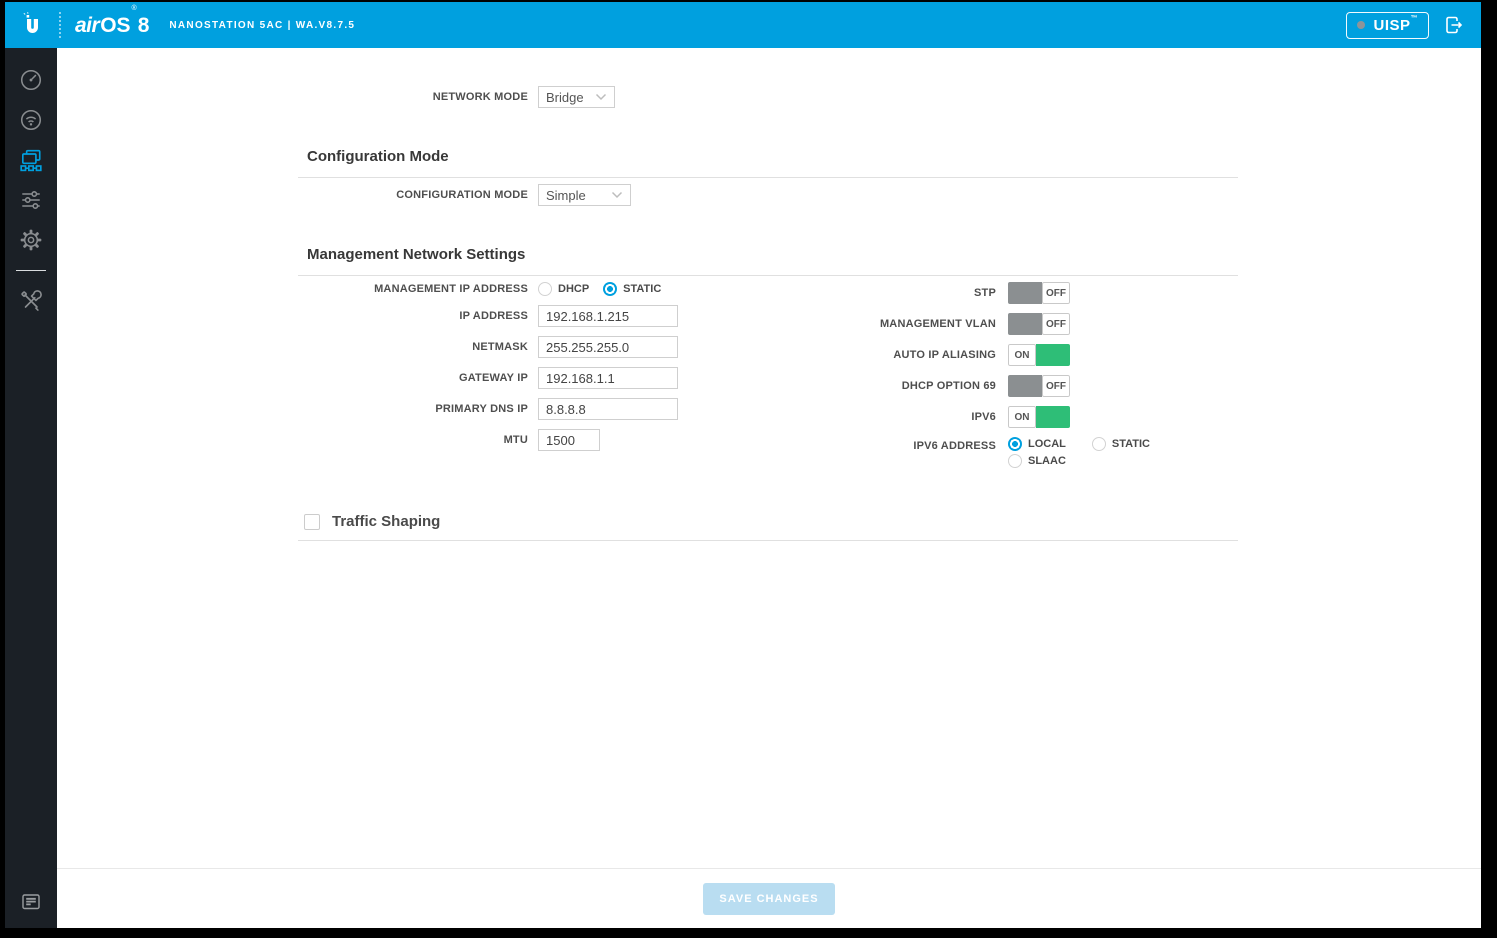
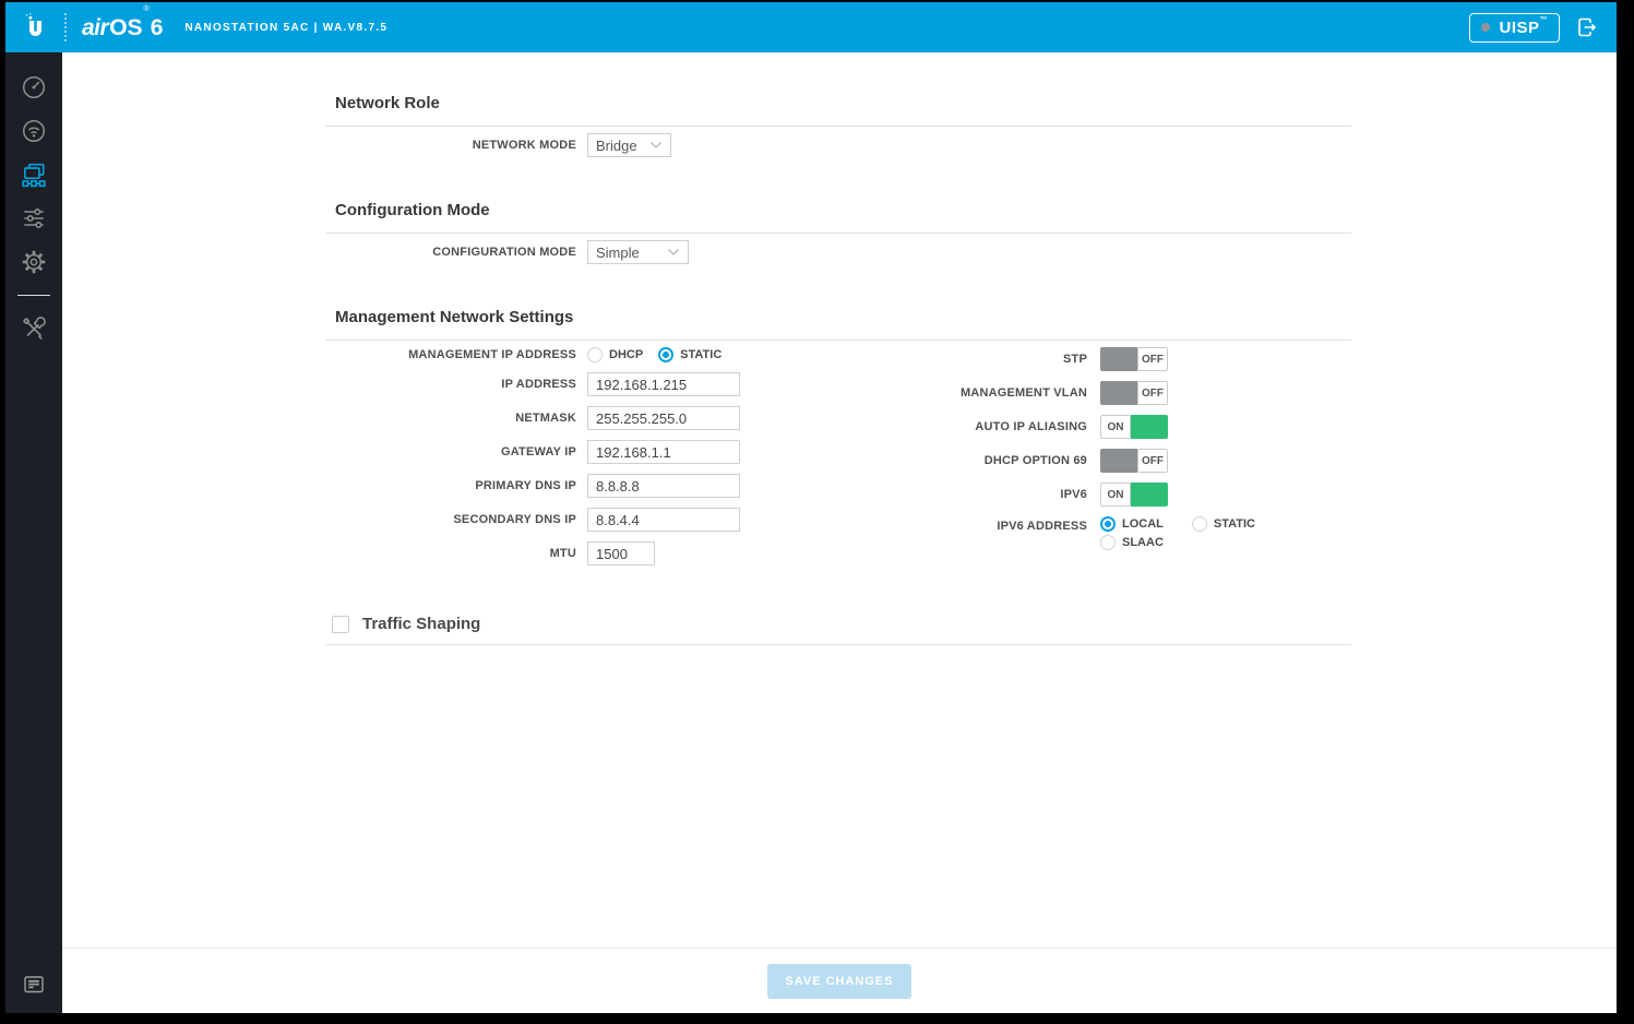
  air
  OS
- 8
+ 6
  NANOSTATION 5AC | WA.V8.7.5
  UISP
+ Network Role
  NETWORK MODE
  Bridge
  Configuration Mode
  CONFIGURATION MODE
  Simple
  Management Network Settings
  MANAGEMENT IP ADDRESS
  DHCP
  STATIC
  IP ADDRESS
  192.168.1.215
  NETMASK
  255.255.255.0
  GATEWAY IP
  192.168.1.1
  PRIMARY DNS IP
  8.8.8.8
+ SECONDARY DNS IP
+ 8.8.4.4
  MTU
  1500
  STP
  OFF
  MANAGEMENT VLAN
  OFF
  AUTO IP ALIASING
  ON
  DHCP OPTION 69
  OFF
  IPV6
  ON
  IPV6 ADDRESS
  LOCAL
  SLAAC
  STATIC
  Traffic Shaping
  SAVE CHANGES
